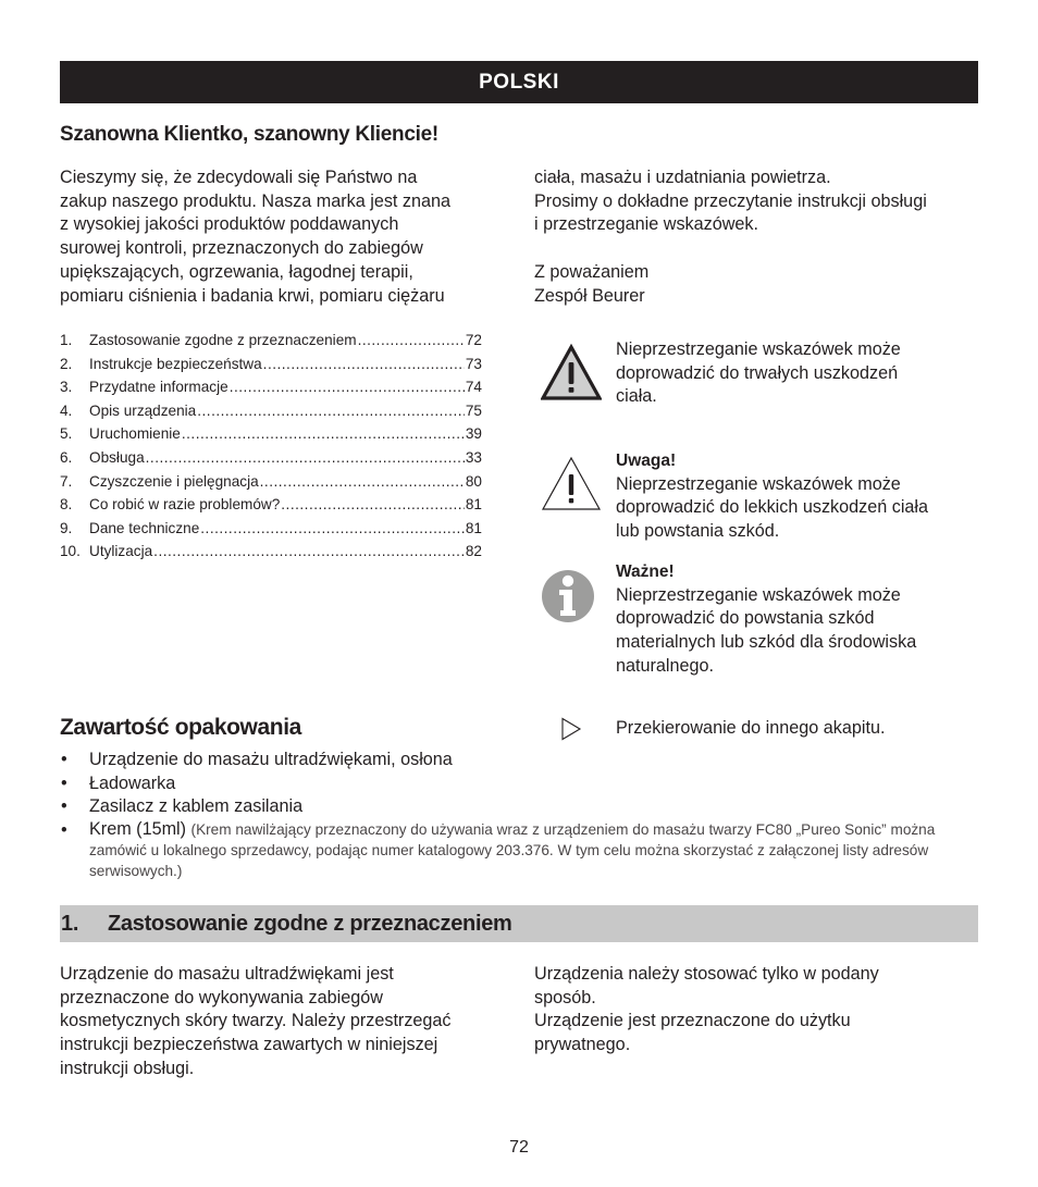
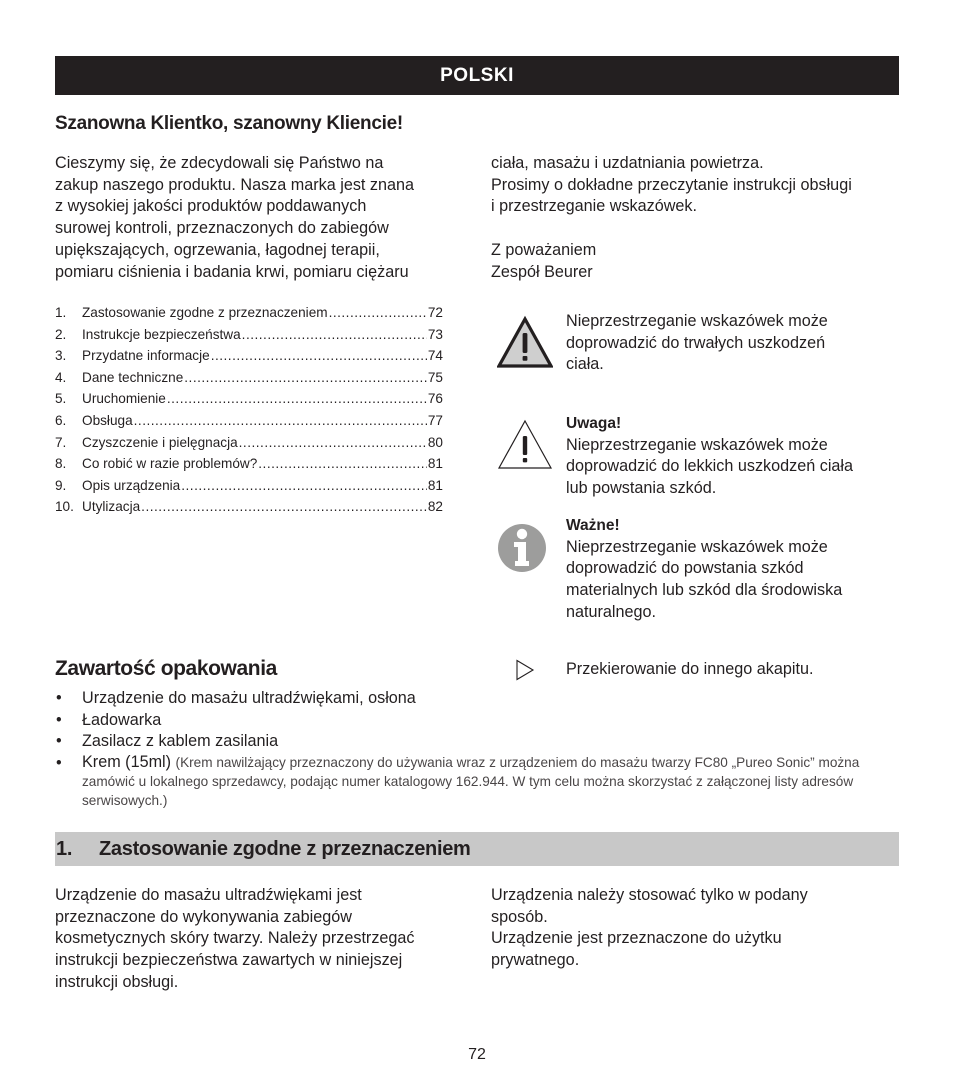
  POLSKI
  Szanowna Klientko, szanowny Kliencie!
  Cieszymy się, że zdecydowali się Państwo na
  zakup naszego produktu. Nasza marka jest znana
  z wysokiej jakości produktów poddawanych
  surowej kontroli, przeznaczonych do zabiegów
  upiększających, ogrzewania, łagodnej terapii,
  pomiaru ciśnienia i badania krwi, pomiaru ciężaru
  ciała, masażu i uzdatniania powietrza.
  Prosimy o dokładne przeczytanie instrukcji obsługi
  i przestrzeganie wskazówek.
  Z poważaniem
  Zespół Beurer
  1.
  Zastosowanie zgodne z przeznaczeniem
  72
  2.
  Instrukcje bezpieczeństwa
  73
  3.
  Przydatne informacje
  74
  4.
- Opis urządzenia
+ Dane techniczne
  75
  5.
  Uruchomienie
- 39
+ 76
  6.
  Obsługa
- 33
+ 77
  7.
  Czyszczenie i pielęgnacja
  80
  8.
  Co robić w razie problemów?
  81
  9.
- Dane techniczne
+ Opis urządzenia
  81
  10.
  Utylizacja
  82
  Nieprzestrzeganie wskazówek może
  doprowadzić do trwałych uszkodzeń
  ciała.
  Uwaga!
  Nieprzestrzeganie wskazówek może
  doprowadzić do lekkich uszkodzeń ciała
  lub powstania szkód.
  Ważne!
  Nieprzestrzeganie wskazówek może
  doprowadzić do powstania szkód
  materialnych lub szkód dla środowiska
  naturalnego.
  Zawartość opakowania
  Przekierowanie do innego akapitu.
  •
  Urządzenie do masażu ultradźwiękami, osłona
  •
  Ładowarka
  •
  Zasilacz z kablem zasilania
  •
- Krem (15ml) (Krem nawilżający przeznaczony do używania wraz z urządzeniem do masażu twarzy FC80 „Pureo Sonic” można zamówić u lokalnego sprzedawcy, podając numer katalogowy 203.376. W tym celu można skorzystać z załączonej listy adresów serwisowych.)
+ Krem (15ml) (Krem nawilżający przeznaczony do używania wraz z urządzeniem do masażu twarzy FC80 „Pureo Sonic” można zamówić u lokalnego sprzedawcy, podając numer katalogowy 162.944. W tym celu można skorzystać z załączonej listy adresów serwisowych.)
  1.
  Zastosowanie zgodne z przeznaczeniem
  Urządzenie do masażu ultradźwiękami jest
  przeznaczone do wykonywania zabiegów
  kosmetycznych skóry twarzy. Należy przestrzegać
  instrukcji bezpieczeństwa zawartych w niniejszej
  instrukcji obsługi.
  Urządzenia należy stosować tylko w podany
  sposób.
  Urządzenie jest przeznaczone do użytku
  prywatnego.
  72
